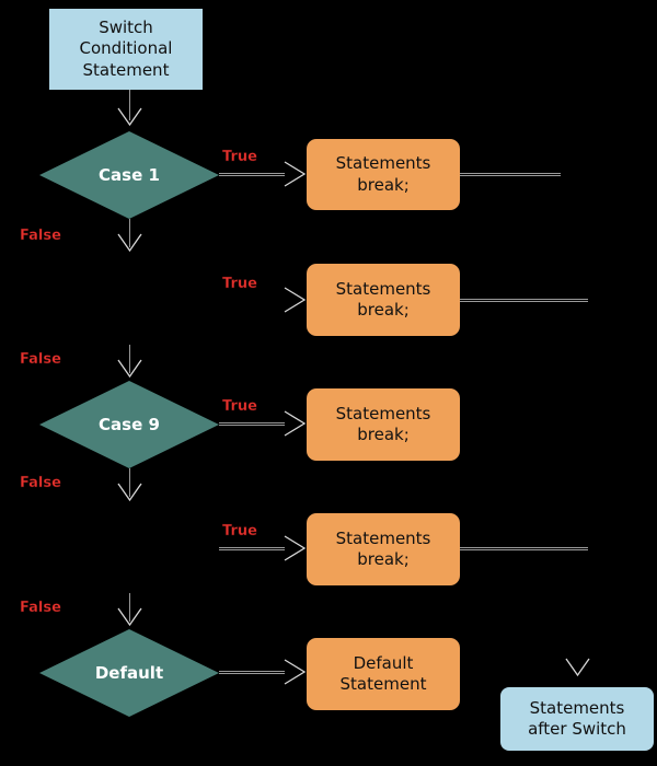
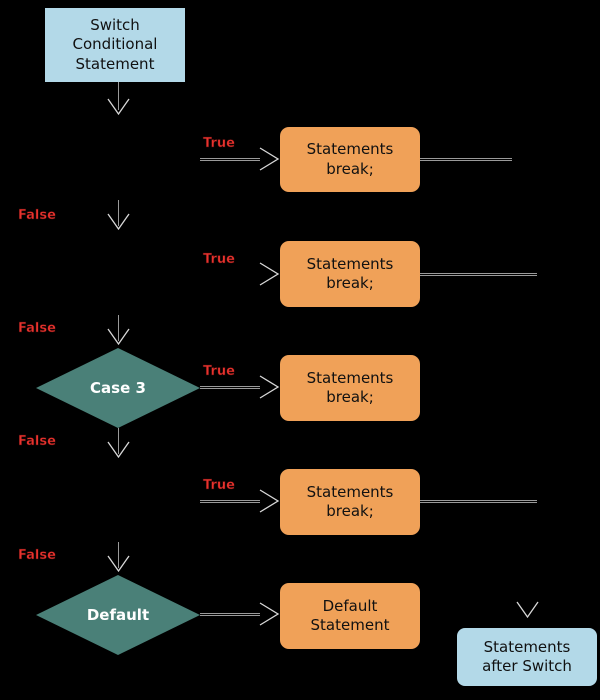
  Switch
  Conditional
  Statement
- Case 1
  True
  Statements
  break;
  False
  True
  Statements
  break;
  False
- Case 9
+ Case 3
  True
  Statements
  break;
  False
  True
  Statements
  break;
  False
  Default
  Default
  Statement
  Statements
  after Switch
